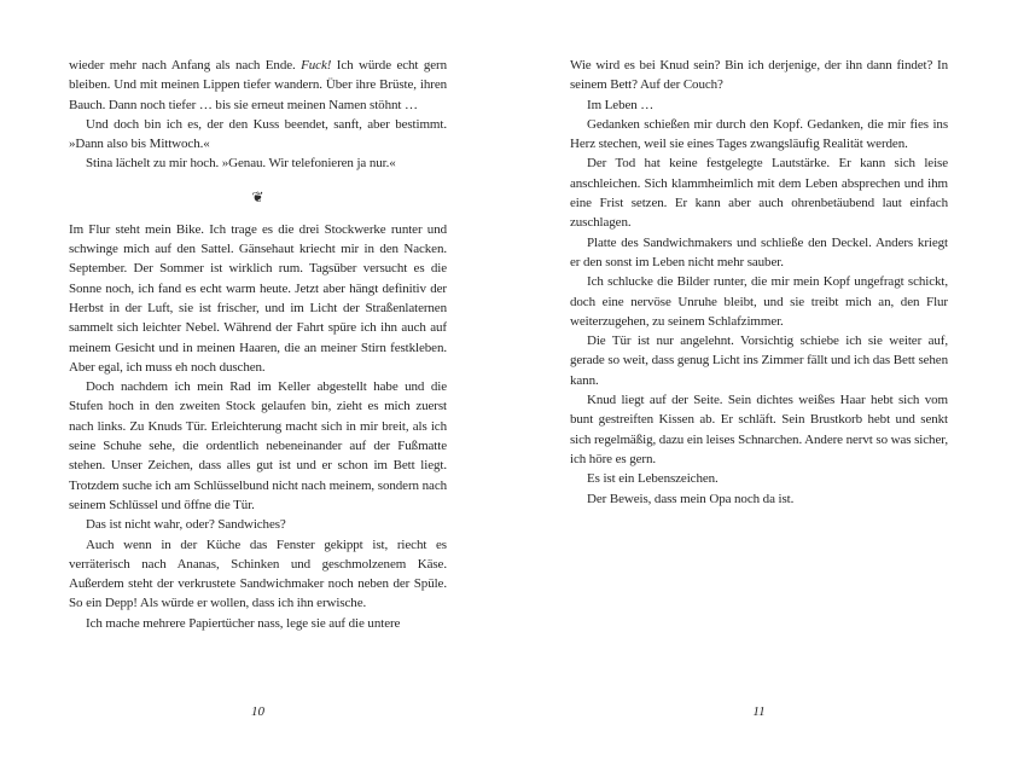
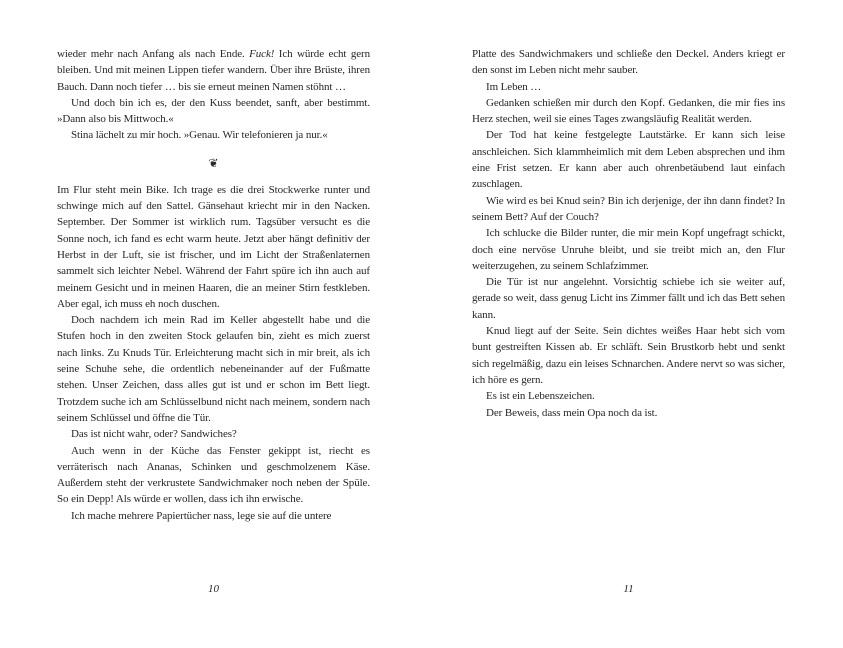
  wieder mehr nach Anfang als nach Ende. Fuck! Ich würde echt gern bleiben. Und mit meinen Lippen tiefer wandern. Über ihre Brüste, ihren Bauch. Dann noch tiefer … bis sie erneut meinen Namen stöhnt …
  Und doch bin ich es, der den Kuss beendet, sanft, aber bestimmt. »Dann also bis Mittwoch.«
  Stina lächelt zu mir hoch. »Genau. Wir telefonieren ja nur.«
  ❦
  Im Flur steht mein Bike. Ich trage es die drei Stockwerke runter und schwinge mich auf den Sattel. Gänsehaut kriecht mir in den Nacken. September. Der Sommer ist wirklich rum. Tagsüber versucht es die Sonne noch, ich fand es echt warm heute. Jetzt aber hängt definitiv der Herbst in der Luft, sie ist frischer, und im Licht der Straßenlaternen sammelt sich leichter Nebel. Während der Fahrt spüre ich ihn auch auf meinem Gesicht und in meinen Haaren, die an meiner Stirn festkleben. Aber egal, ich muss eh noch duschen.
  Doch nachdem ich mein Rad im Keller abgestellt habe und die Stufen hoch in den zweiten Stock gelaufen bin, zieht es mich zuerst nach links. Zu Knuds Tür. Erleichterung macht sich in mir breit, als ich seine Schuhe sehe, die ordentlich nebeneinander auf der Fußmatte stehen. Unser Zeichen, dass alles gut ist und er schon im Bett liegt. Trotzdem suche ich am Schlüsselbund nicht nach meinem, sondern nach seinem Schlüssel und öffne die Tür.
  Das ist nicht wahr, oder? Sandwiches?
  Auch wenn in der Küche das Fenster gekippt ist, riecht es verräterisch nach Ananas, Schinken und geschmolzenem Käse. Außerdem steht der verkrustete Sandwichmaker noch neben der Spüle. So ein Depp! Als würde er wollen, dass ich ihn erwische.
  Ich mache mehrere Papiertücher nass, lege sie auf die untere
  10
- Wie wird es bei Knud sein? Bin ich derjenige, der ihn dann findet? In seinem Bett? Auf der Couch?
+ Platte des Sandwichmakers und schließe den Deckel. Anders kriegt er den sonst im Leben nicht mehr sauber.
  Im Leben …
  Gedanken schießen mir durch den Kopf. Gedanken, die mir fies ins Herz stechen, weil sie eines Tages zwangsläufig Realität werden.
  Der Tod hat keine festgelegte Lautstärke. Er kann sich leise anschleichen. Sich klammheimlich mit dem Leben absprechen und ihm eine Frist setzen. Er kann aber auch ohrenbetäubend laut einfach zuschlagen.
- Platte des Sandwichmakers und schließe den Deckel. Anders kriegt er den sonst im Leben nicht mehr sauber.
+ Wie wird es bei Knud sein? Bin ich derjenige, der ihn dann findet? In seinem Bett? Auf der Couch?
  Ich schlucke die Bilder runter, die mir mein Kopf ungefragt schickt, doch eine nervöse Unruhe bleibt, und sie treibt mich an, den Flur weiterzugehen, zu seinem Schlafzimmer.
  Die Tür ist nur angelehnt. Vorsichtig schiebe ich sie weiter auf, gerade so weit, dass genug Licht ins Zimmer fällt und ich das Bett sehen kann.
  Knud liegt auf der Seite. Sein dichtes weißes Haar hebt sich vom bunt gestreiften Kissen ab. Er schläft. Sein Brustkorb hebt und senkt sich regelmäßig, dazu ein leises Schnarchen. Andere nervt so was sicher, ich höre es gern.
  Es ist ein Lebenszeichen.
  Der Beweis, dass mein Opa noch da ist.
  11
